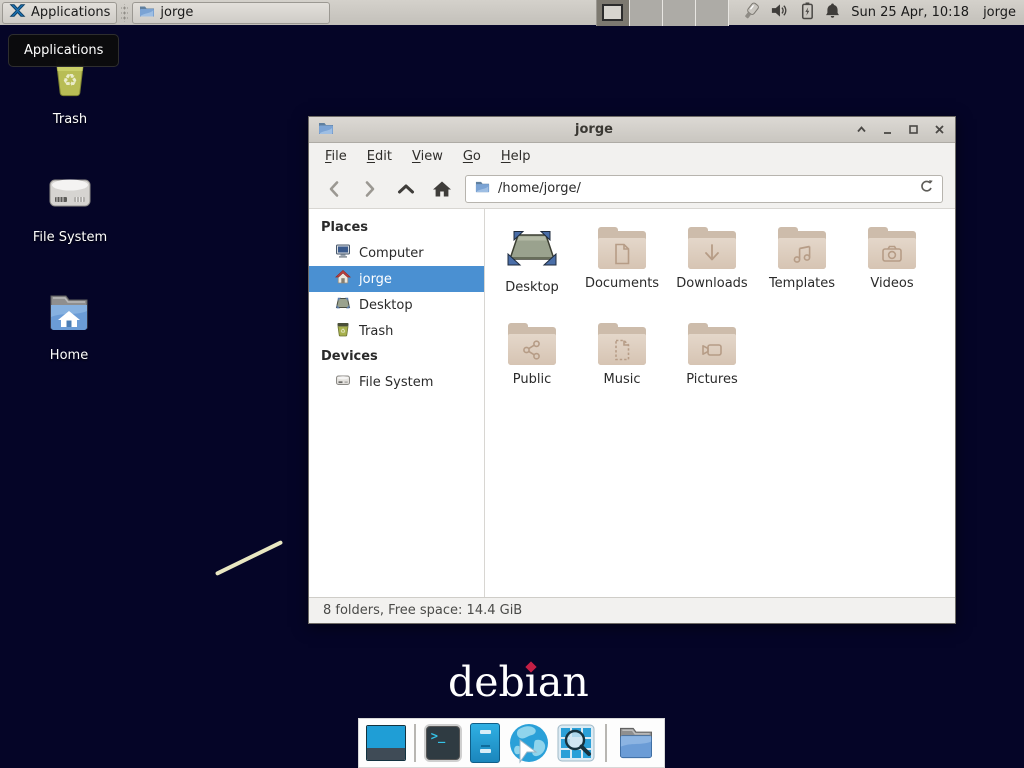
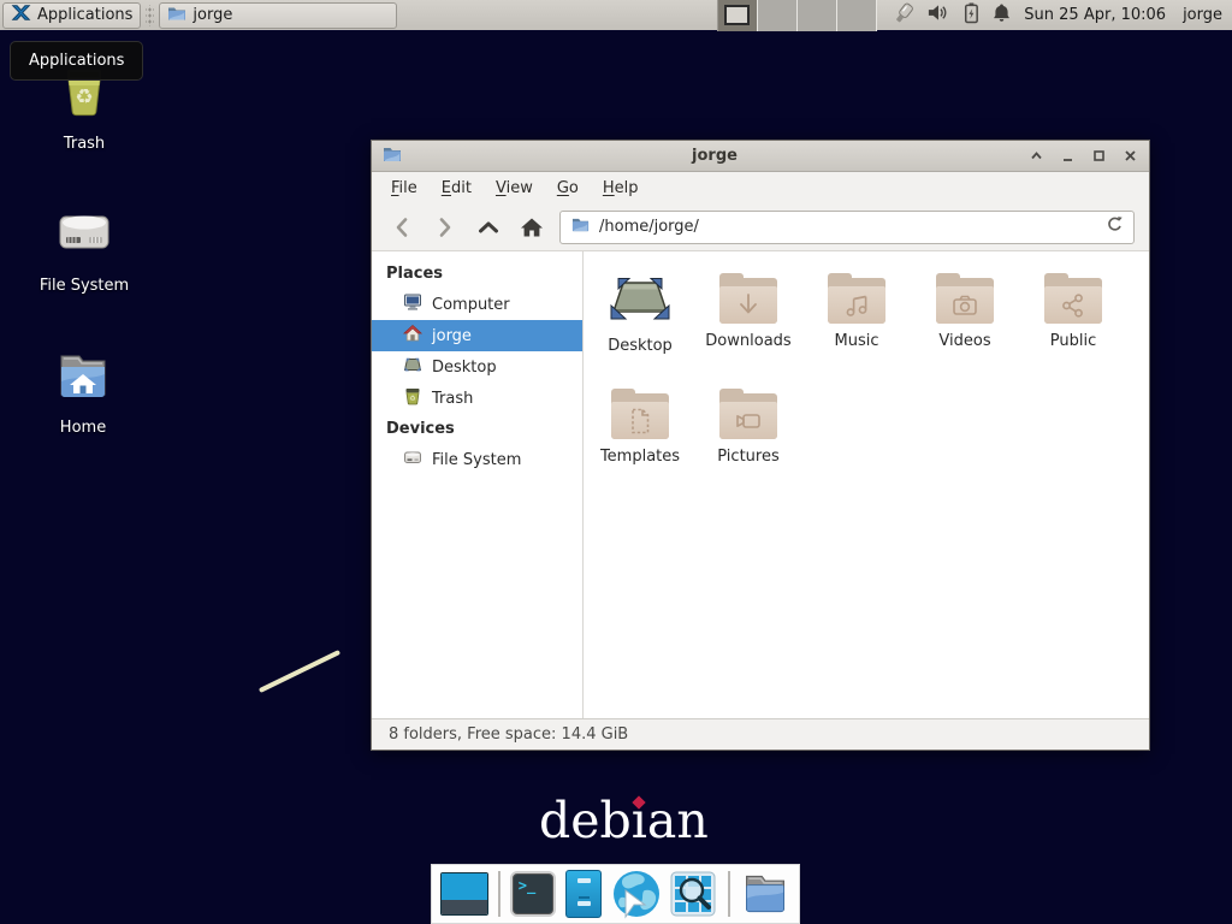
  Applications
  jorge
- Sun 25 Apr, 10:18
+ Sun 25 Apr, 10:06
  jorge
  Applications
  ♻
  Trash
  File System
  Home
  debıan
  jorge
  File
  Edit
  View
  Go
  Help
  /home/jorge/
  Places
  Computer
  jorge
  Desktop
  Trash
  Devices
  File System
  Desktop
- Documents
  Downloads
- Templates
+ Music
  Videos
  Public
- Music
+ Templates
  Pictures
  8 folders, Free space: 14.4 GiB
  >_
